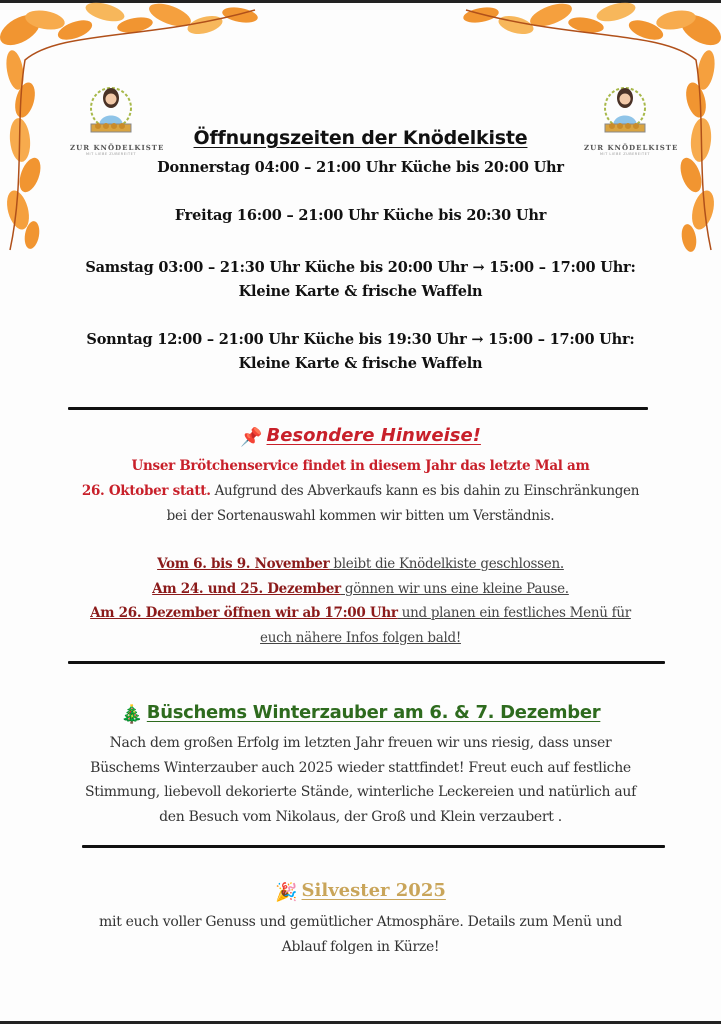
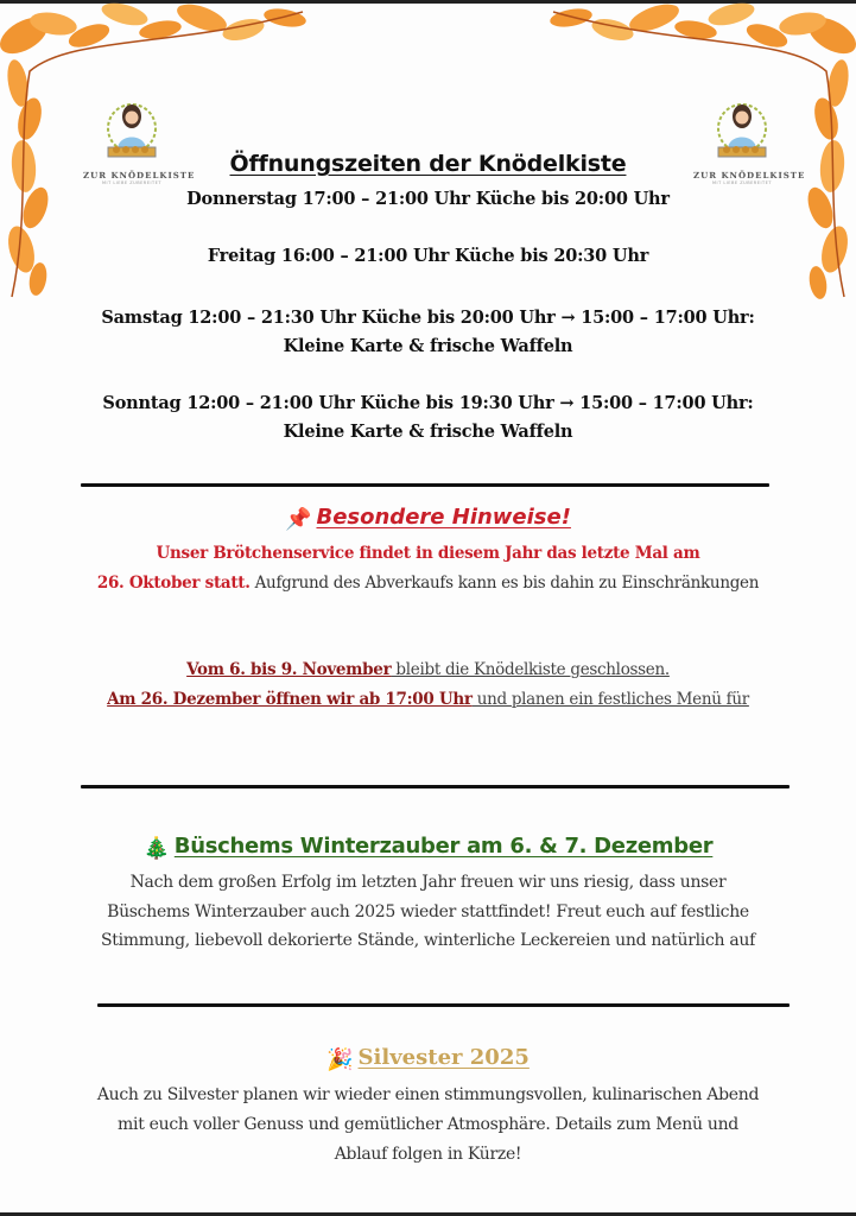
  ZUR KNÖDELKIS
  ZUR KNÖDELKIS
  Öffnungszeiten der Knödelkiste
- Donnerstag 04:00 – 21:00 Uhr Küche bis 20:00 Uhr
+ Donnerstag 17:00 – 21:00 Uhr Küche bis 20:00 Uhr
  Freitag 16:00 – 21:00 Uhr Küche bis 20:30 Uhr
- Samstag 03:00 – 21:30 Uhr Küche bis 20:00 Uhr → 15:00 – 17:00 Uhr:
+ Samstag 12:00 – 21:30 Uhr Küche bis 20:00 Uhr → 15:00 – 17:00 Uhr:
  Kleine Karte & frische Waffeln
  Sonntag 12:00 – 21:00 Uhr Küche bis 19:30 Uhr → 15:00 – 17:00 Uhr:
  Kleine Karte & frische Waffeln
  📌 Besondere Hinweise!
  Unser Brötchenservice findet in diesem Jahr das letzte Mal am
  26. Oktober statt. Aufgrund des Abverkaufs kann es bis dahin zu Einschränkungen
- bei der Sortenauswahl kommen wir bitten um Verständnis.
  Vom 6. bis 9. November bleibt die Knödelkiste geschlossen.
- Am 24. und 25. Dezember gönnen wir uns eine kleine Pause.
  Am 26. Dezember öffnen wir ab 17:00 Uhr und planen ein festliches Menü für
- euch nähere Infos folgen bald!
  🎄 Büschems Winterzauber am 6. & 7. Dezember
  Nach dem großen Erfolg im letzten Jahr freuen wir uns riesig, dass unser
  Büschems Winterzauber auch 2025 wieder stattfindet! Freut euch auf festliche
  Stimmung, liebevoll dekorierte Stände, winterliche Leckereien und natürlich auf
- den Besuch vom Nikolaus, der Groß und Klein verzaubert .
  🎉 Silvester 2025
+ Auch zu Silvester planen wir wieder einen stimmungsvollen, kulinarischen Abend
  mit euch voller Genuss und gemütlicher Atmosphäre. Details zum Menü und
  Ablauf folgen in Kürze!
